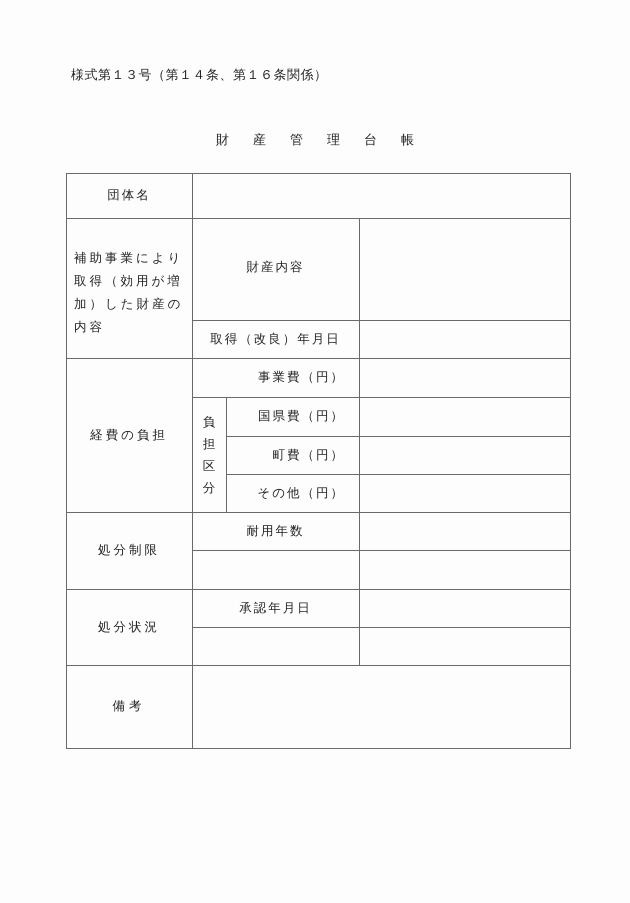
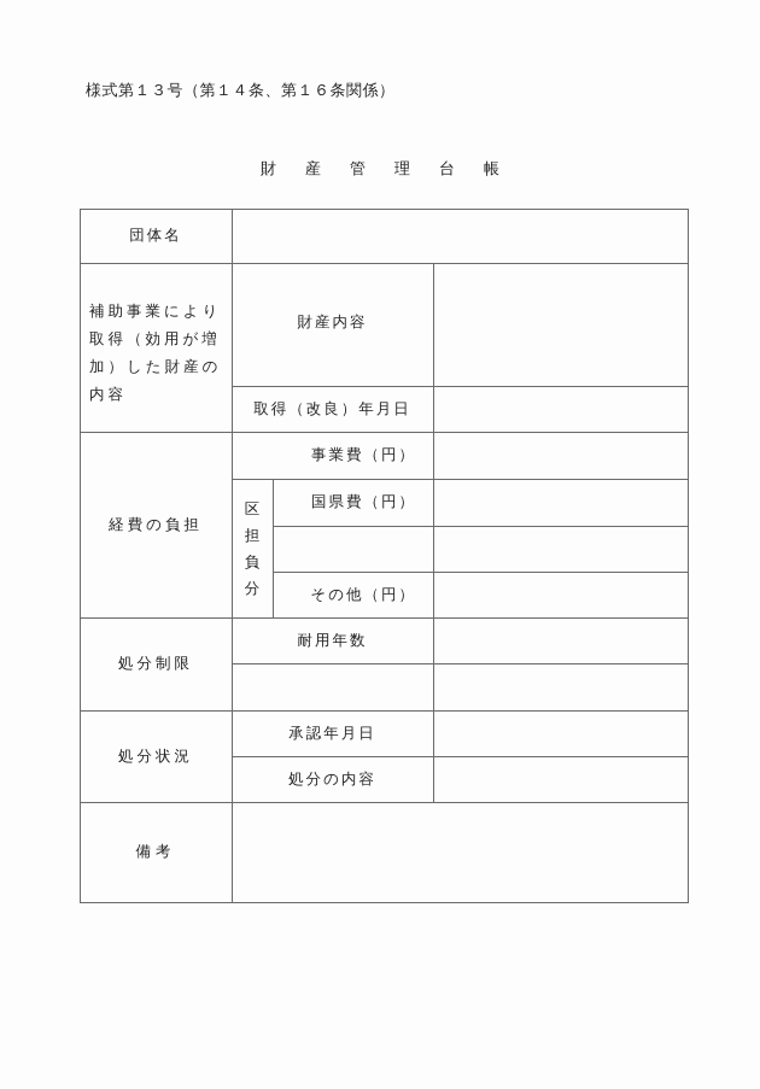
  様式第１３号（第１４条、第１６条関係）
  財 産 管 理 台 帳
  団体名
  補助事業により
  取得（効用が増
  加）した財産の
  内容
  財産内容
  取得（改良）年月日
  経費の負担
  事業費（円）
- 負
+ 区
  担
- 区
+ 負
  分
  国県費（円）
- 町費（円）
  その他（円）
  処分制限
  耐用年数
  処分状況
  承認年月日
+ 処分の内容
  備考
